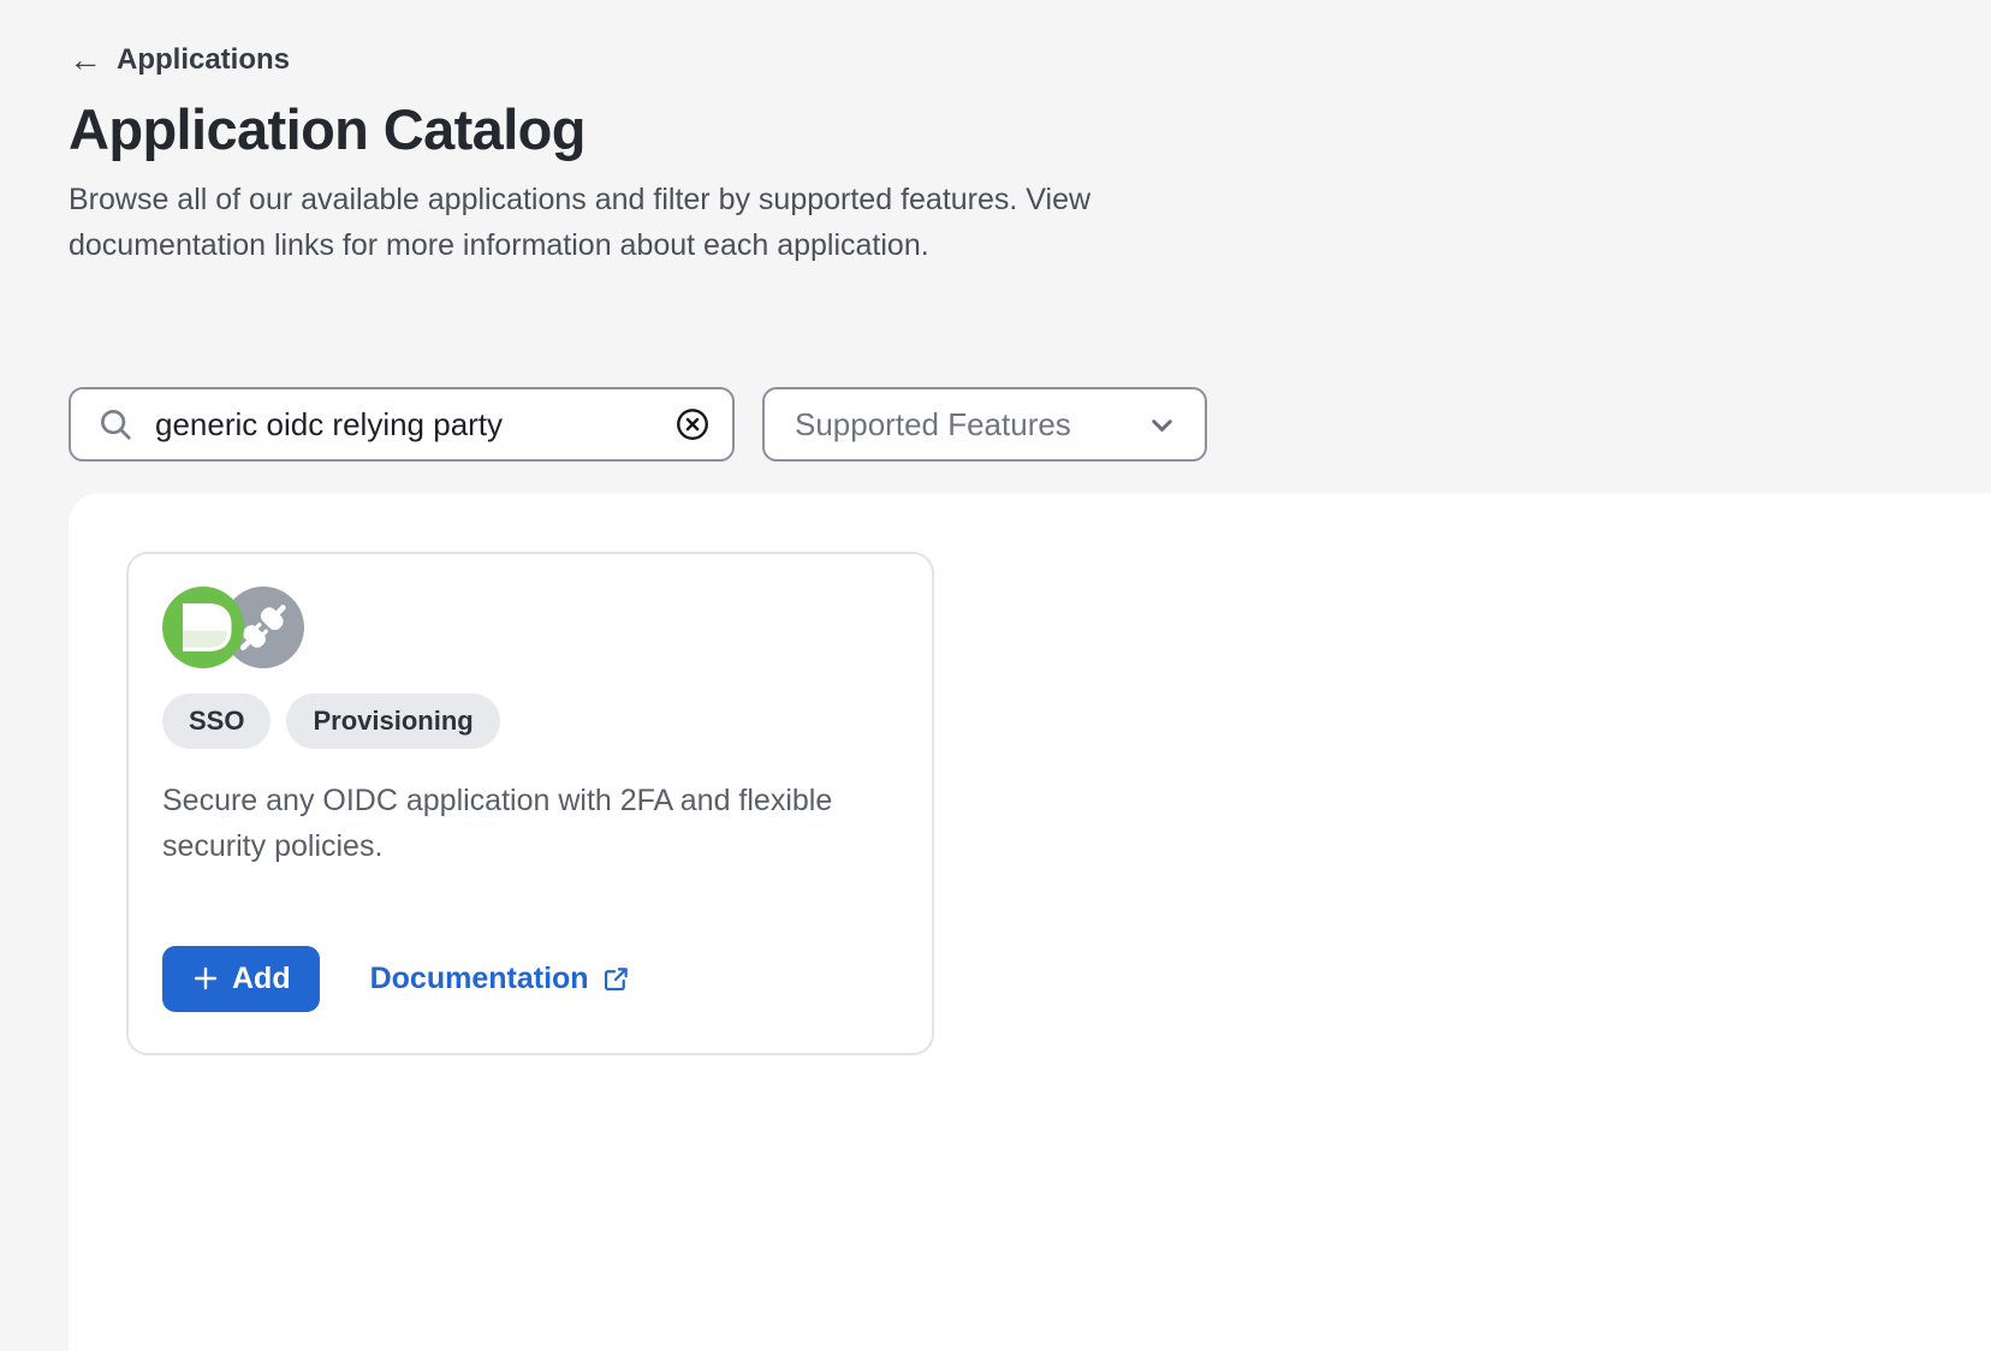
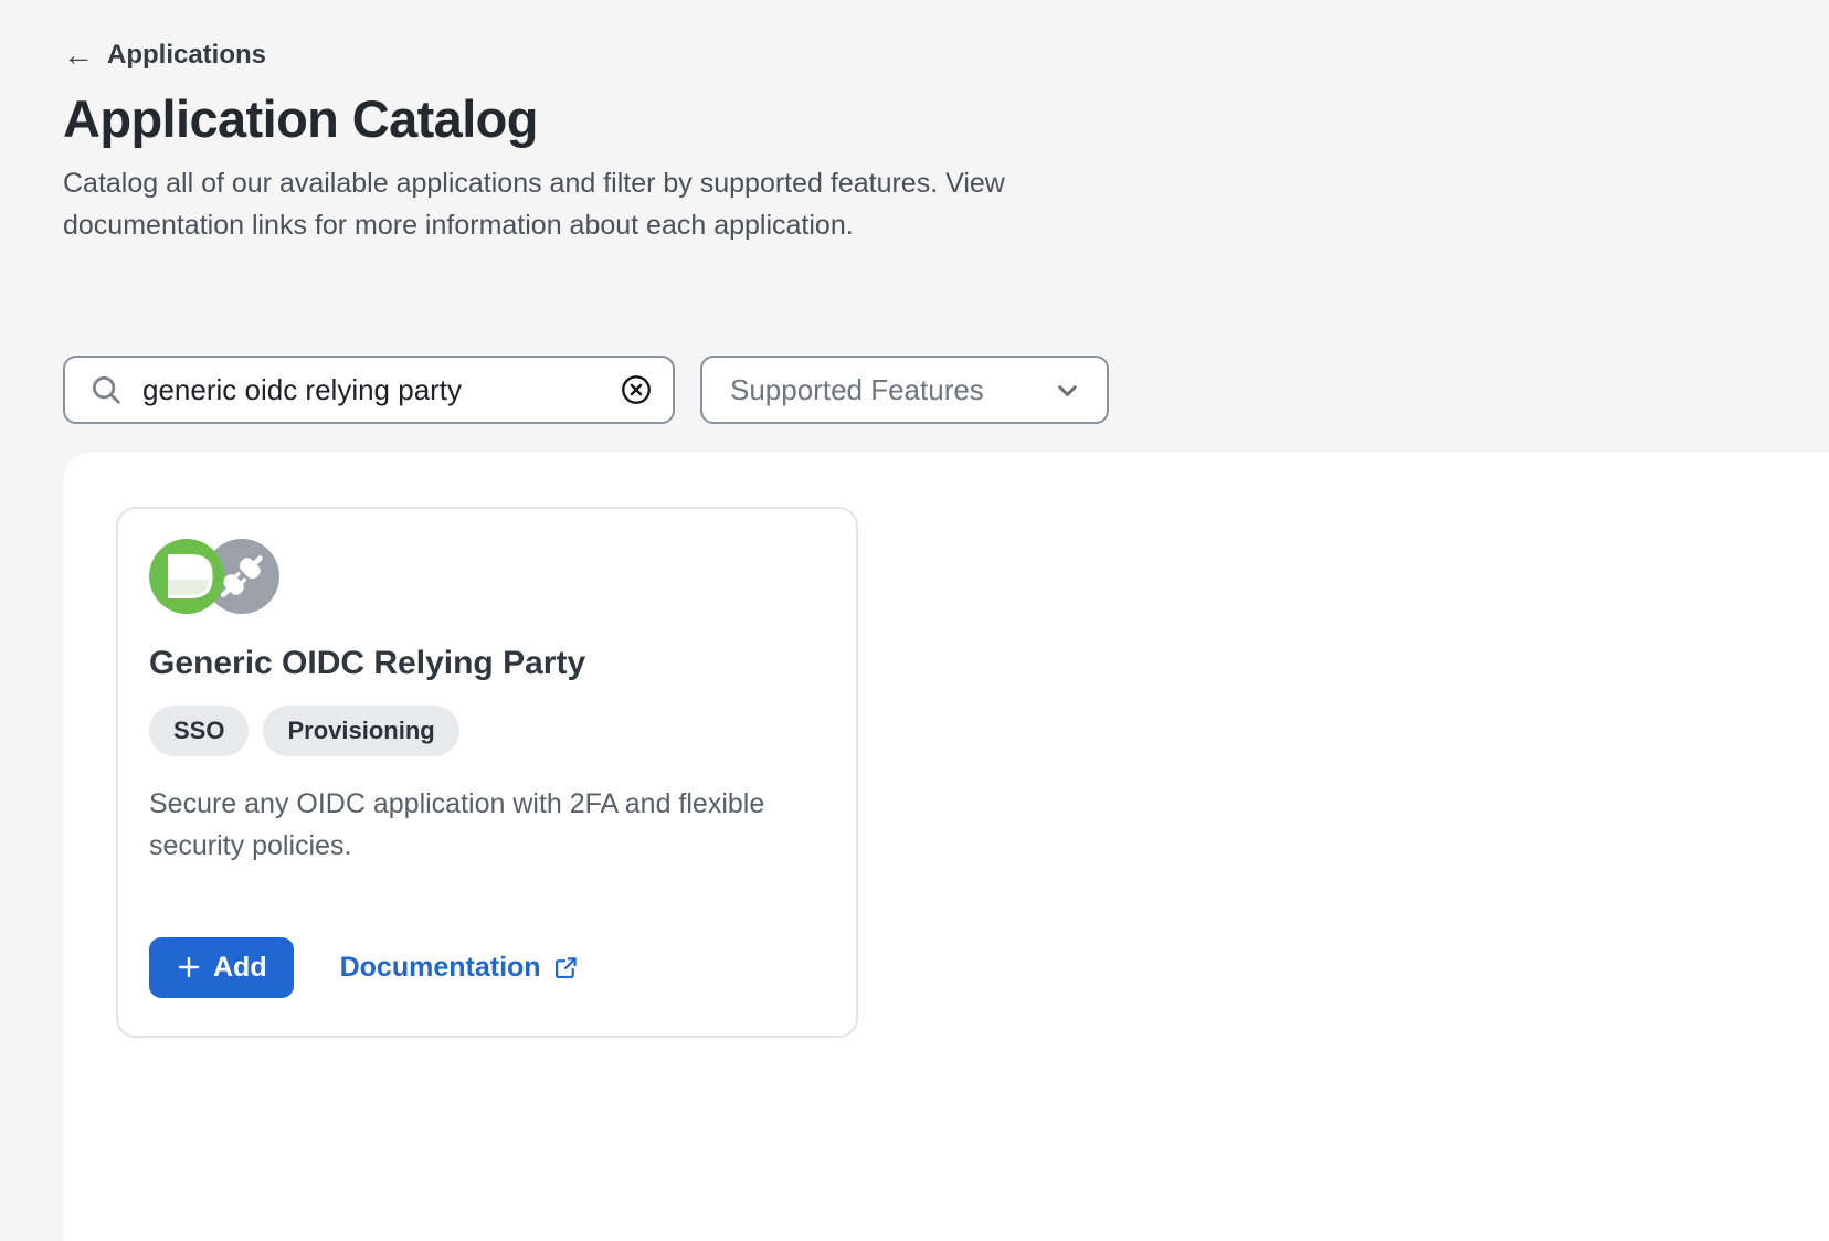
  ←
  Applications
  Application Catalog
- Browse all of our available applications and filter by supported features. View documentation links for more information about each application.
+ Catalog all of our available applications and filter by supported features. View documentation links for more information about each application.
  generic oidc relying party
  Supported Features
+ Generic OIDC Relying Party
  SSO
  Provisioning
  Secure any OIDC application with 2FA and flexible security policies.
  Add
  Documentation
